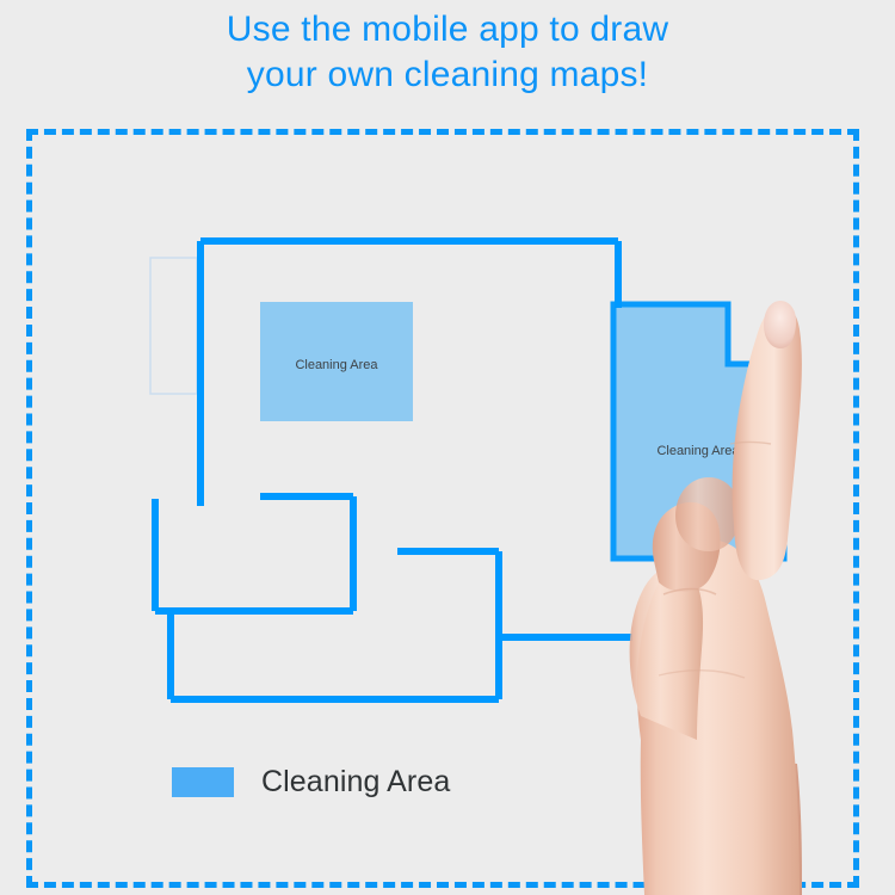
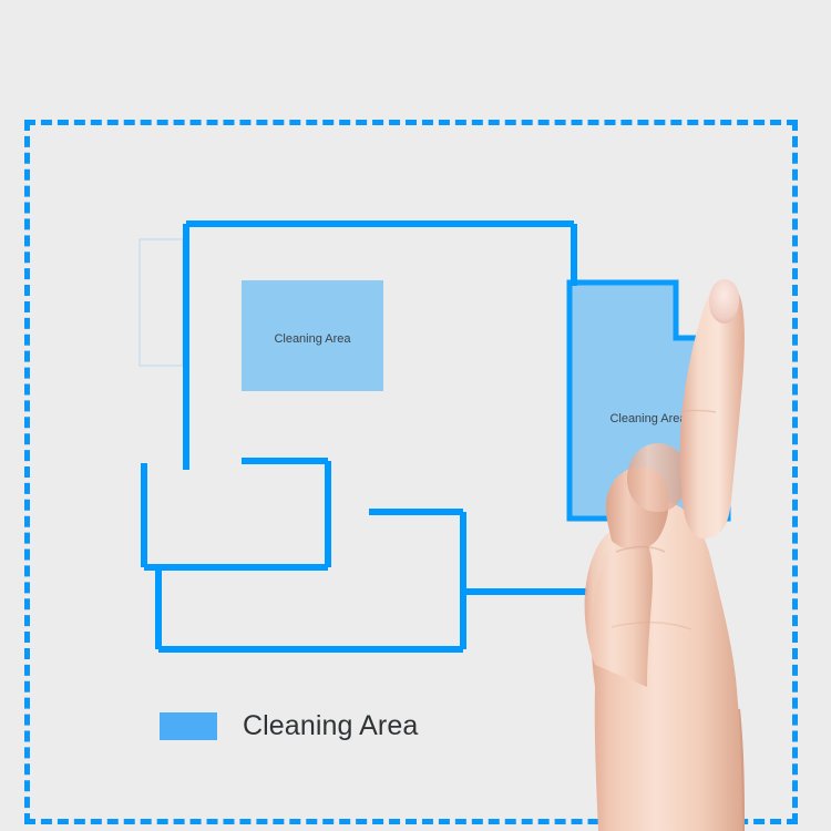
- Use the mobile app to draw
- your own cleaning maps!
  Cleaning Area
  Cleaning Are
  Cleaning Area
